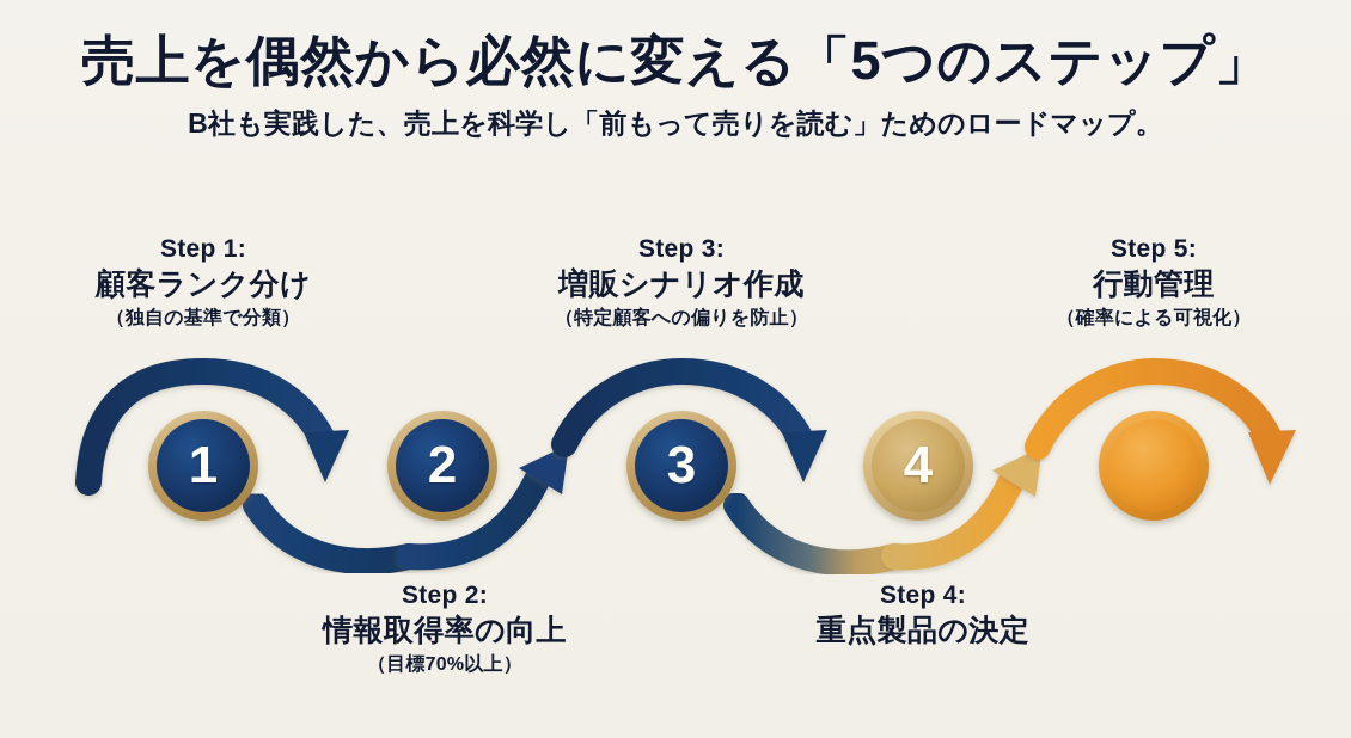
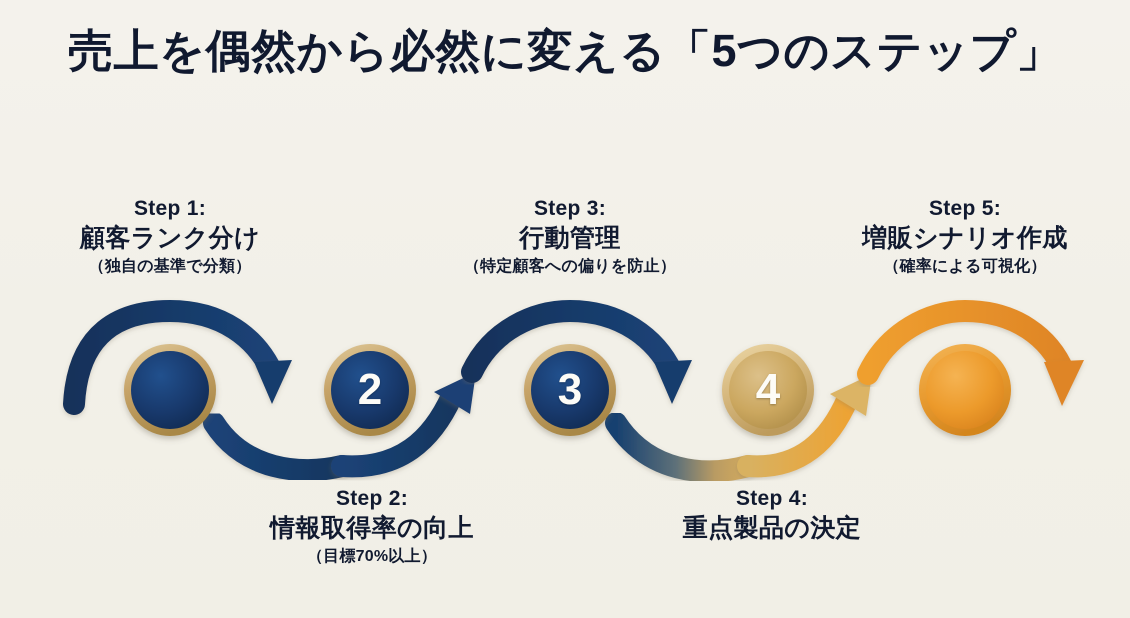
  売上を偶然から必然に変える「5つのステップ」
- B社も実践した、売上を科学し「前もって売りを読む」ためのロードマップ。
- 1
  2
  3
  4
  Step 1:
  顧客ランク分け
  （独自の基準で分類）
  Step 2:
  情報取得率の向上
  （目標70%以上）
  Step 3:
- 増販シナリオ作成
+ 行動管理
  （特定顧客への偏りを防止）
  Step 4:
  重点製品の決定
  Step 5:
- 行動管理
+ 増販シナリオ作成
  （確率による可視化）
